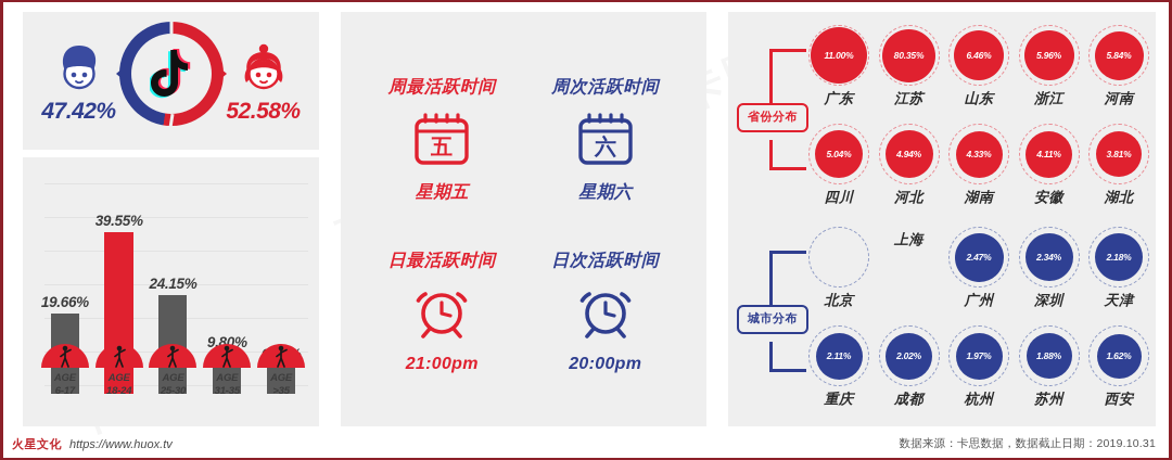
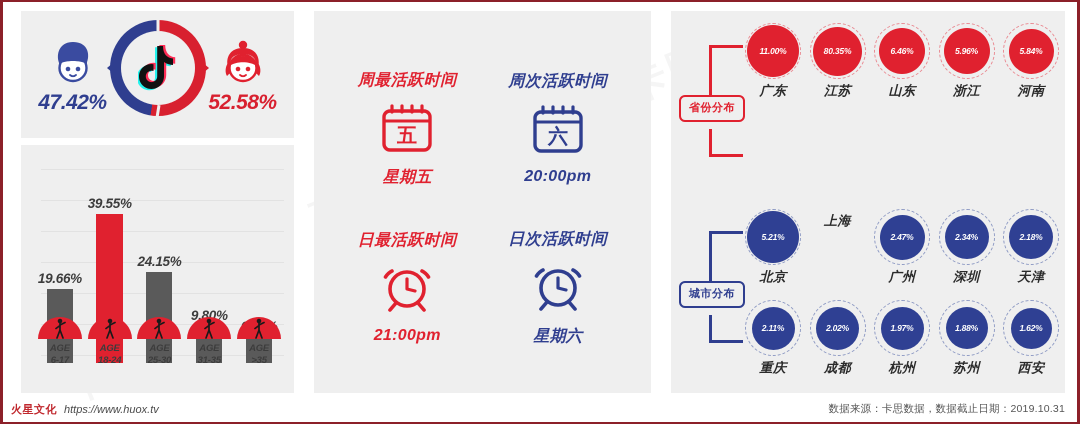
  47.42%
  52.58%
  19.66%
  39.55%
  24.15%
  9.80%
  AGE
  6-17
  AGE
  18-24
  AGE
  25-30
  AGE
  31-35
  AGE
  >35
  周最活跃时间
  五
  星期五
  周次活跃时间
  六
- 星期六
+ 20:00pm
  日最活跃时间
  21:00pm
  日次活跃时间
- 20:00pm
+ 星期六
  省份分布
  11.00%
  广东
  80.35%
  江苏
  6.46%
  山东
  5.96%
  浙江
  5.84%
  河南
- 5.04%
- 四川
- 4.94%
- 河北
- 4.33%
- 湖南
- 4.11%
- 安徽
- 3.81%
- 湖北
  城市分布
+ 5.21%
  北京
  上海
  2.47%
  广州
  2.34%
  深圳
  2.18%
  天津
  2.11%
  重庆
  2.02%
  成都
  1.97%
  杭州
  1.88%
  苏州
  1.62%
  西安
  火星文化
  https://www.huox.tv
  数据来源：卡思数据，数据截止日期：2019.10.31
